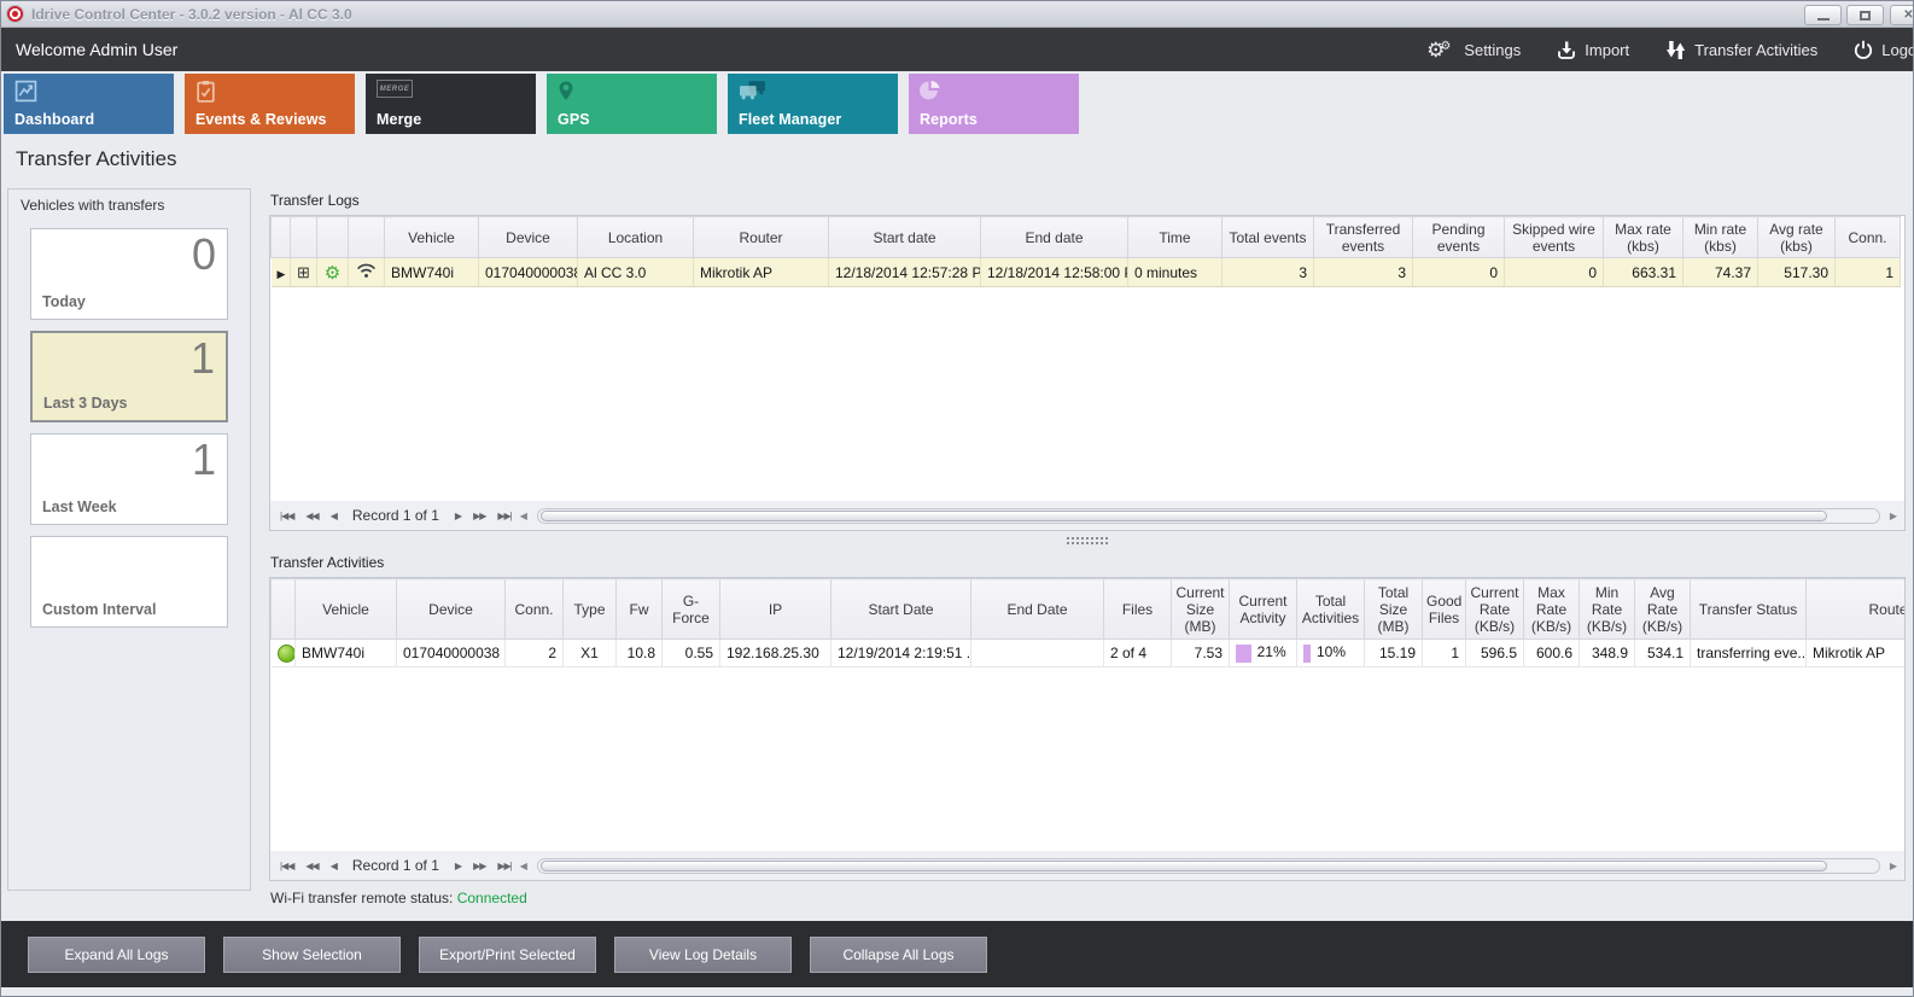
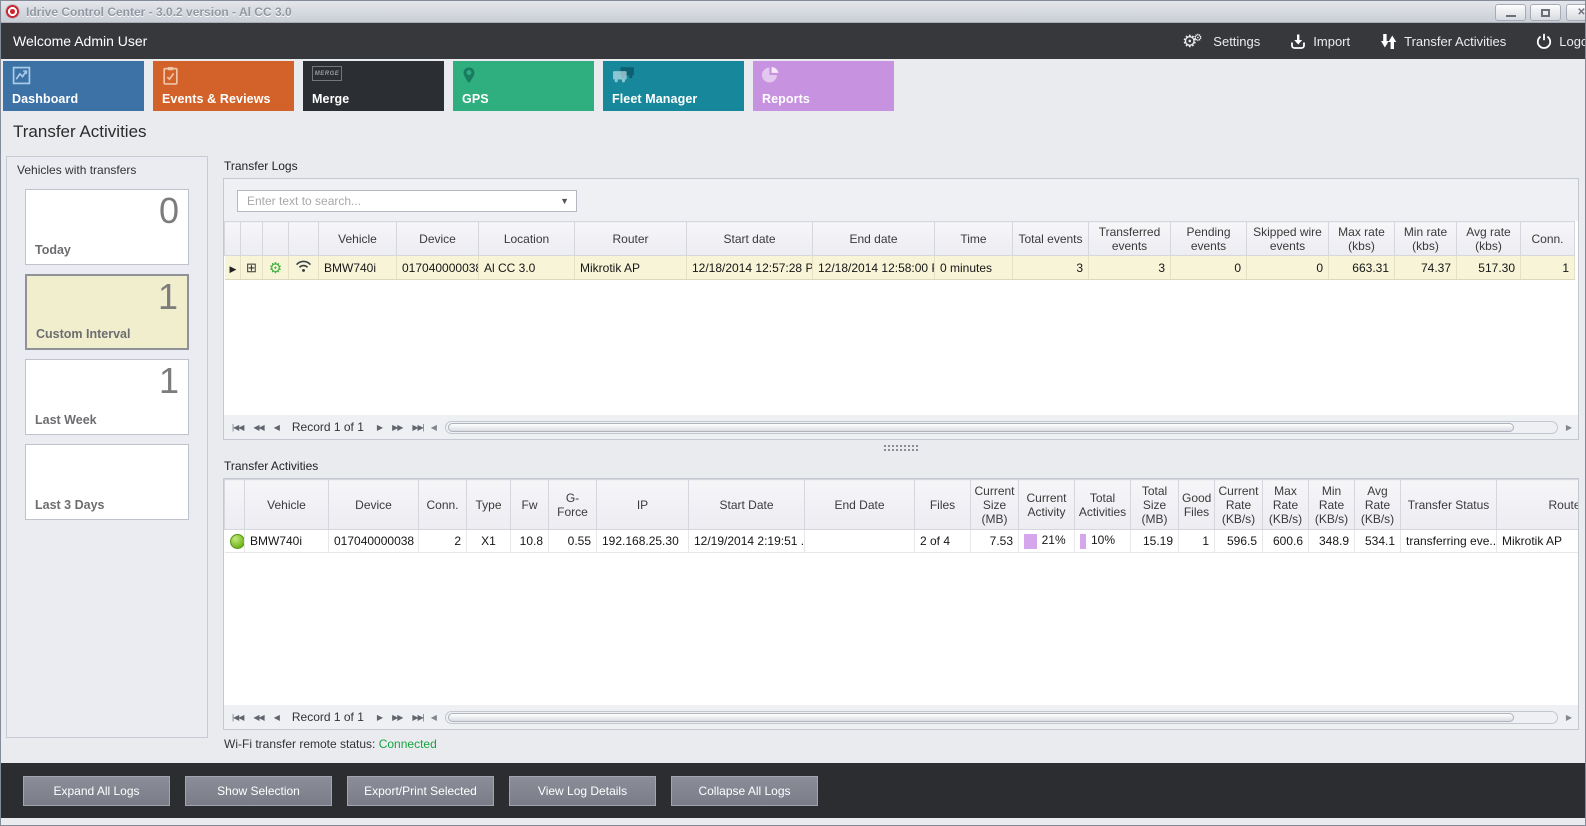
  Idrive Control Center - 3.0.2 version - Al CC 3.0
  ✕
  Welcome Admin User
  ⚙⚙
  Settings
  Import
  Transfer Activities
  Dashboard
  Events & Reviews
  Merge
  GPS
  Fleet Manager
  Reports
  Transfer Activities
  Vehicles with transfers
  0
  Today
  1
- Last 3 Days
+ Custom Interval
  1
  Last Week
- Custom Interval
+ Last 3 Days
  Transfer Logs
+ Enter text to search...
+ ▼
  				Vehicle	Device	Location	Router	Start date	End date	Time	Total events	Transferred events	Pending events	Skipped wire events	Max rate (kbs)	Min rate (kbs)	Avg rate (kbs)	Conn.
  ▶	⊞	⚙		BMW740i	01704000003	Al CC 3.0	Mikrotik AP	12/18/2014 12:57:28 P	12/18/2014 12:58:00	0 minutes	3	3	0	0	663.31	74.37	517.30	1
  |◀◀
  ◀◀
  ◀
  Record 1 of 1
  ▶
  ▶▶
  ▶▶|
  ◀
  ▶
  Transfer Activities
  	Vehicle	Device	Conn.	Type	Fw	G-Force	IP	Start Date	End Date	Files	Current Size (MB)	Current Activity	Total Activities	Total Size (MB)	Good Files	Current Rate (KB/s)	Max Rate (KB/s)	Min Rate (KB/s)	Avg Rate (KB/s)	Transfer Status	Route
  	BMW740i	017040000038	2	X1	10.8	0.55	192.168.25.30	12/19/2014 2:19:51 .		2 of 4	7.53	21%	10%	15.19	1	596.5	600.6	348.9	534.1	transferring eve..	Mikrotik AP
  |◀◀
  ◀◀
  ◀
  Record 1 of 1
  ▶
  ▶▶
  ▶▶|
  ◀
  ▶
  Wi-Fi transfer remote status: Connected
  Expand All Logs
  Show Selection
  Export/Print Selected
  View Log Details
  Collapse All Logs
